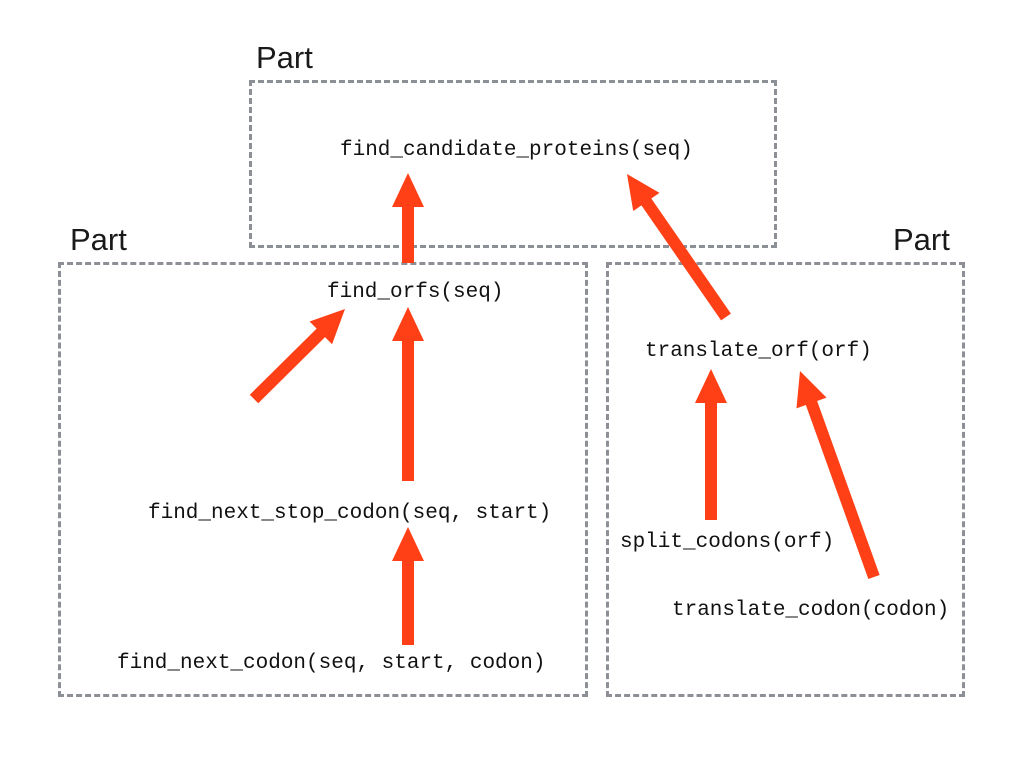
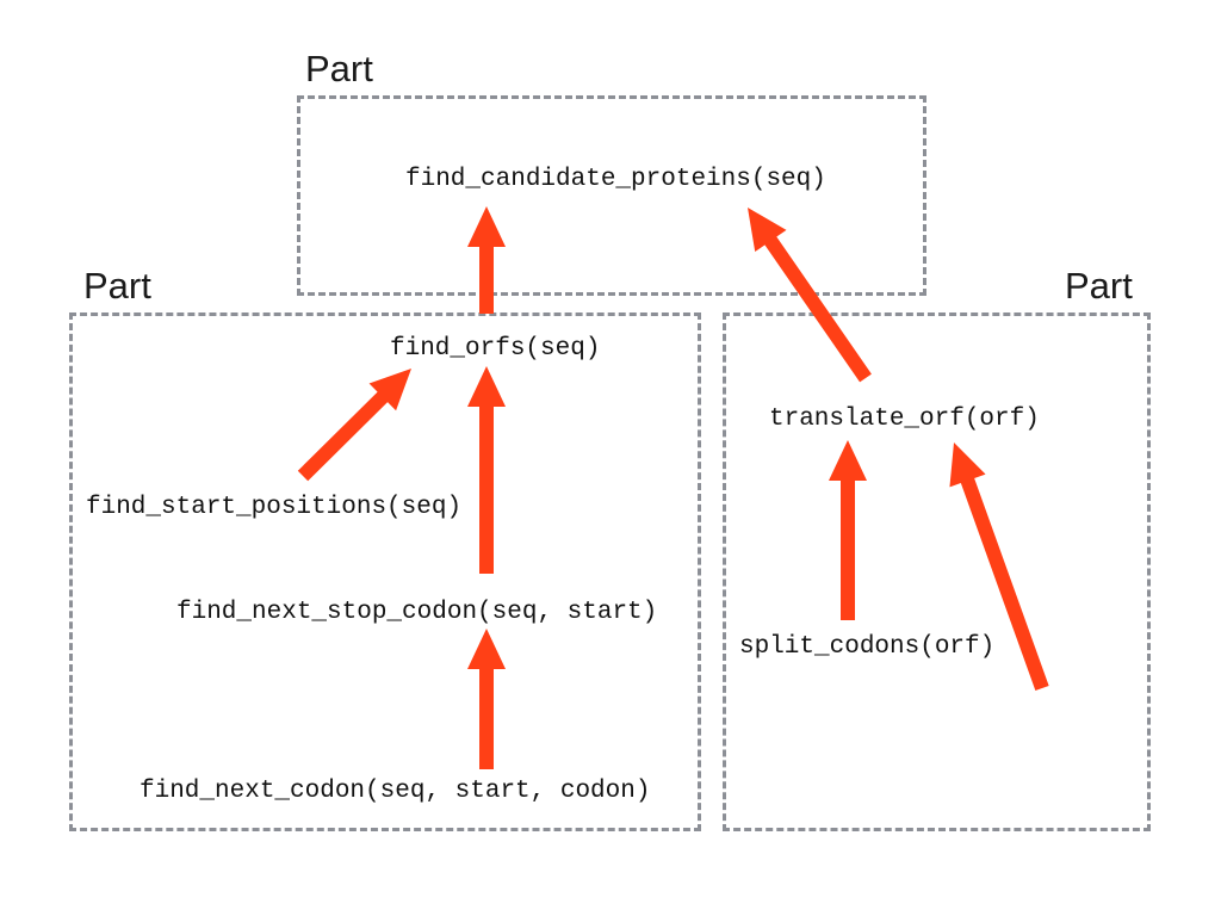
  Part
  Part
  Part
  find_candidate_proteins(seq)
  find_orfs(seq)
+ find_start_positions(seq)
  find_next_stop_codon(seq, start)
  find_next_codon(seq, start, codon)
  translate_orf(orf)
  split_codons(orf)
- translate_codon(codon)
